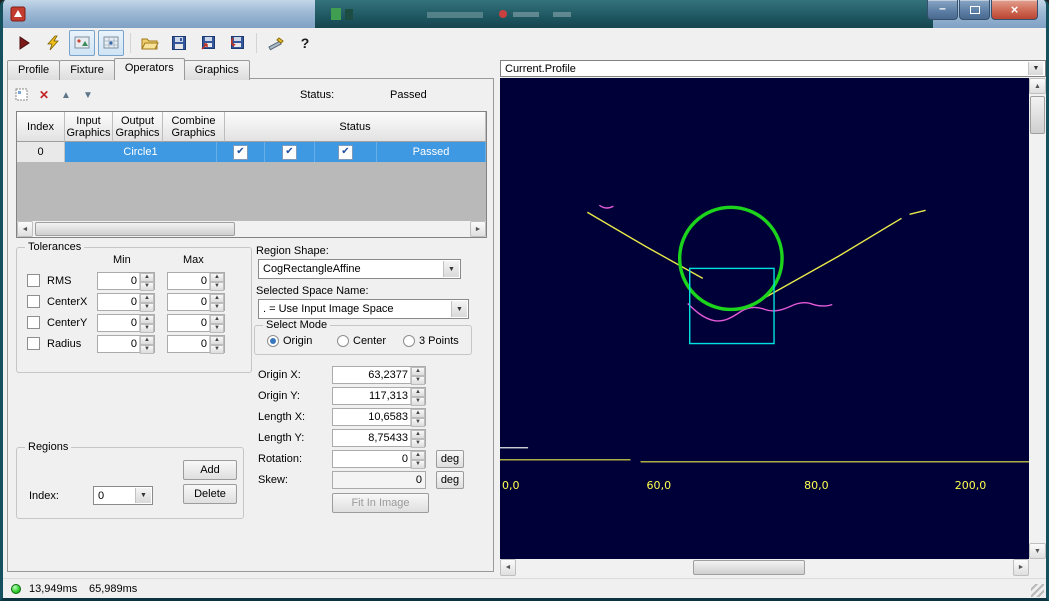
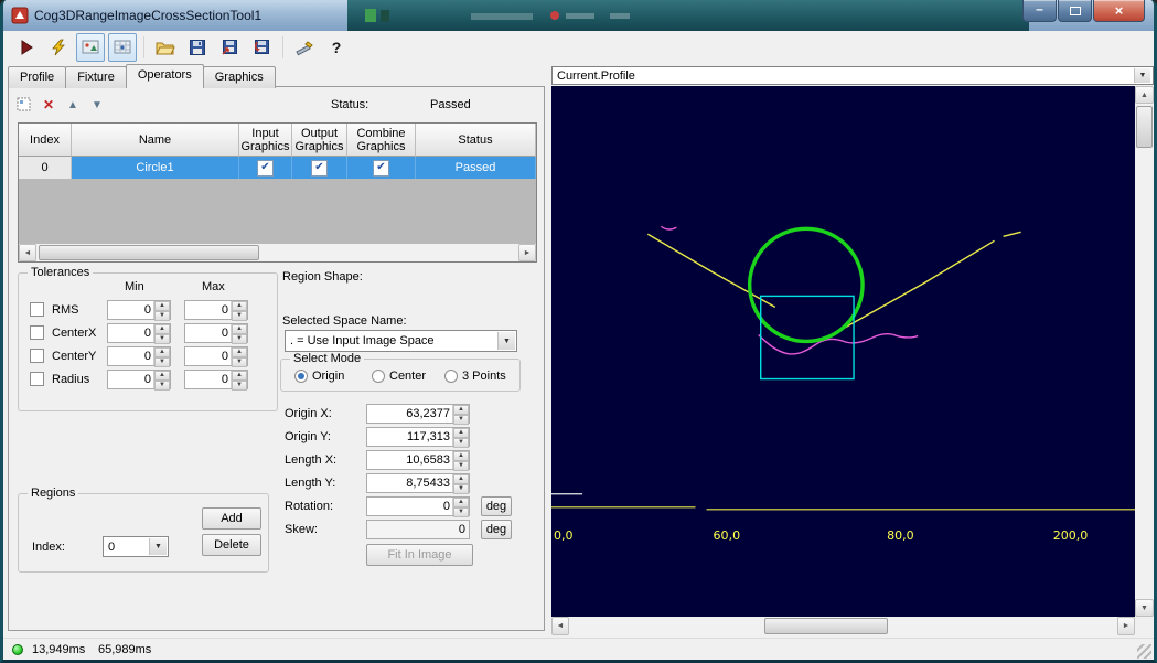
+ Cog3DRangeImageCrossSectionTool1
  –
  ×
  ?
  Profile
  Fixture
  Operators
  Graphics
  ✕
  ▲
  ▼
  Status:
  Passed
  Index
+ Name
  Input Graphics
  Output Graphics
  Combine Graphics
  Status
  0
  Circle1
  ✔
  ✔
  ✔
  Passed
  Tolerances
  Min
  Max
  RMS
  0
  0
  CenterX
  0
  0
  CenterY
  0
  0
  Radius
  0
  0
  Regions
  Add
  Delete
  Index:
  0
  Region Shape:
- CogRectangleAffine
  Selected Space Name:
  . = Use Input Image Space
  Select Mode
  Origin
  Center
  3 Points
  Origin X:
  63,2377
  Origin Y:
  117,313
  Length X:
  10,6583
  Length Y:
  8,75433
  Rotation:
  0
  deg
  Skew:
  0
  deg
  Fit In Image
  Current.Profile
  0,0
  60,0
  80,0
  200,0
  13,949ms
  65,989ms
